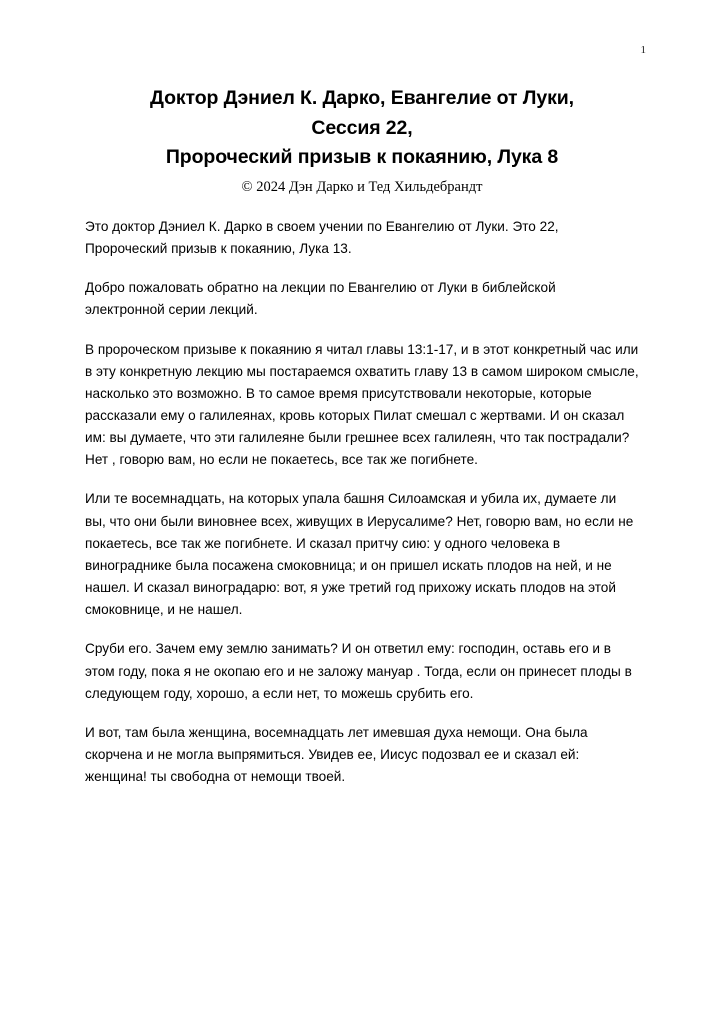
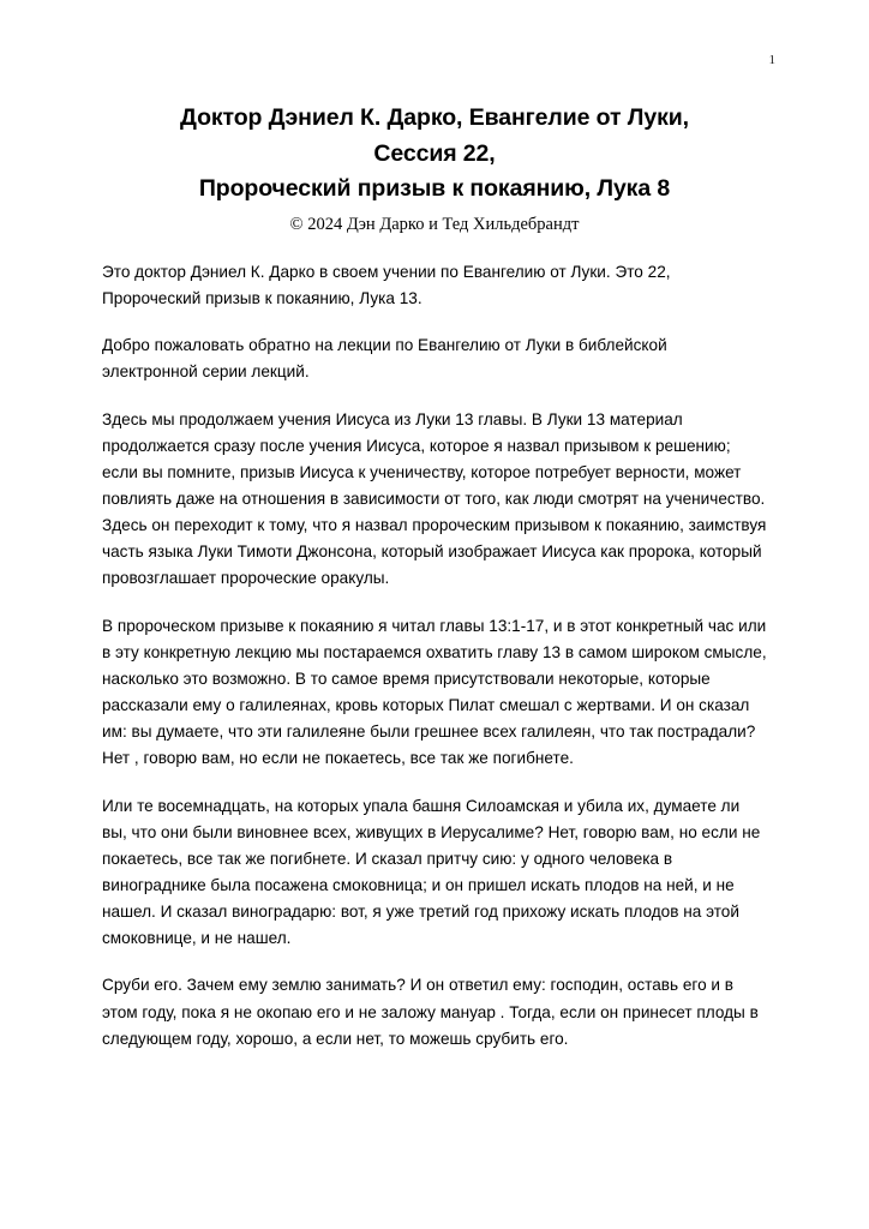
  1
  Доктор Дэниел К. Дарко, Евангелие от Луки,
  Сессия 22,
  Пророческий призыв к покаянию, Лука 8
  © 2024 Дэн Дарко и Тед Хильдебрандт
  Это доктор Дэниел К. Дарко в своем учении по Евангелию от Луки. Это 22, Пророческий призыв к покаянию, Лука 13.
  Добро пожаловать обратно на лекции по Евангелию от Луки в библейской электронной серии лекций.
+ Здесь мы продолжаем учения Иисуса из Луки 13 главы. В Луки 13 материал продолжается сразу после учения Иисуса, которое я назвал призывом к решению; если вы помните, призыв Иисуса к ученичеству, которое потребует верности, может повлиять даже на отношения в зависимости от того, как люди смотрят на ученичество. Здесь он переходит к тому, что я назвал пророческим призывом к покаянию, заимствуя часть языка Луки Тимоти Джонсона, который изображает Иисуса как пророка, который провозглашает пророческие оракулы.
  В пророческом призыве к покаянию я читал главы 13:1-17, и в этот конкретный час или в эту конкретную лекцию мы постараемся охватить главу 13 в самом широком смысле, насколько это возможно. В то самое время присутствовали некоторые, которые рассказали ему о галилеянах, кровь которых Пилат смешал с жертвами. И он сказал им: вы думаете, что эти галилеяне были грешнее всех галилеян, что так пострадали? Нет , говорю вам, но если не покаетесь, все так же погибнете.
  Или те восемнадцать, на которых упала башня Силоамская и убила их, думаете ли вы, что они были виновнее всех, живущих в Иерусалиме? Нет, говорю вам, но если не покаетесь, все так же погибнете. И сказал притчу сию: у одного человека в винограднике была посажена смоковница; и он пришел искать плодов на ней, и не нашел. И сказал виноградарю: вот, я уже третий год прихожу искать плодов на этой смоковнице, и не нашел.
  Сруби его. Зачем ему землю занимать? И он ответил ему: господин, оставь его и в этом году, пока я не окопаю его и не заложу мануар . Тогда, если он принесет плоды в следующем году, хорошо, а если нет, то можешь срубить его.
- И вот, там была женщина, восемнадцать лет имевшая духа немощи. Она была скорчена и не могла выпрямиться. Увидев ее, Иисус подозвал ее и сказал ей: женщина! ты свободна от немощи твоей.
